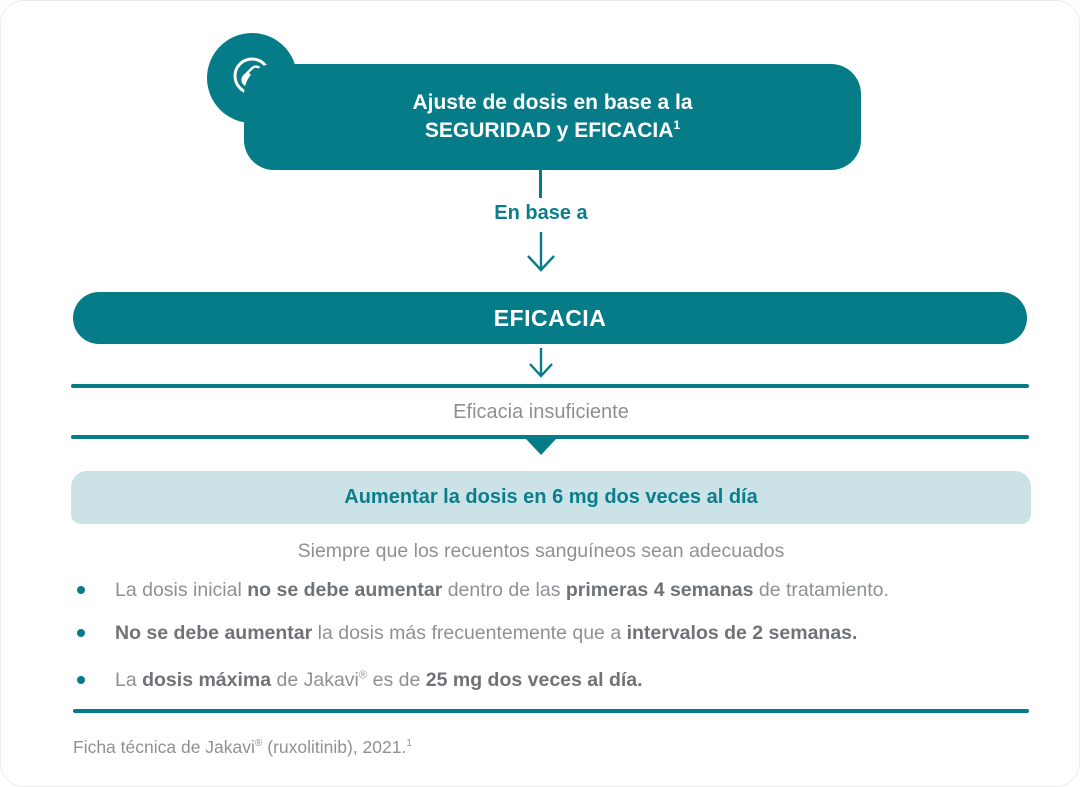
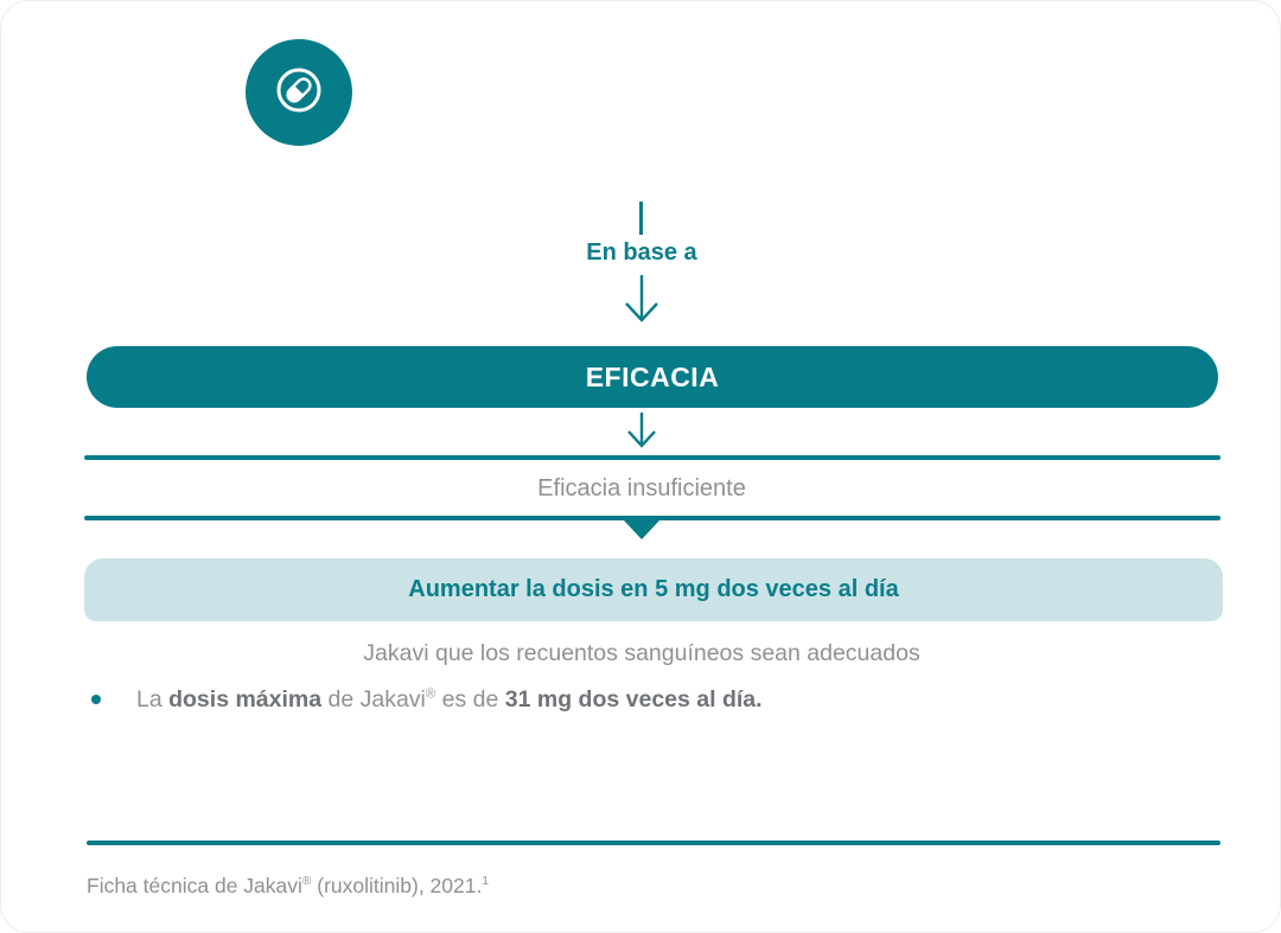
- Ajuste de dosis en base a la
- SEGURIDAD y EFICACIA1
  En base a
  EFICACIA
  Eficacia insuficiente
- Aumentar la dosis en 6 mg dos veces al día
+ Aumentar la dosis en 5 mg dos veces al día
- Siempre que los recuentos sanguíneos sean adecuados
+ Jakavi que los recuentos sanguíneos sean adecuados
- La dosis inicial no se debe aumentar dentro de las primeras 4 semanas de tratamiento.
- No se debe aumentar la dosis más frecuentemente que a intervalos de 2 semanas.
- La dosis máxima de Jakavi® es de 25 mg dos veces al día.
+ La dosis máxima de Jakavi® es de 31 mg dos veces al día.
  Ficha técnica de Jakavi® (ruxolitinib), 2021.1
